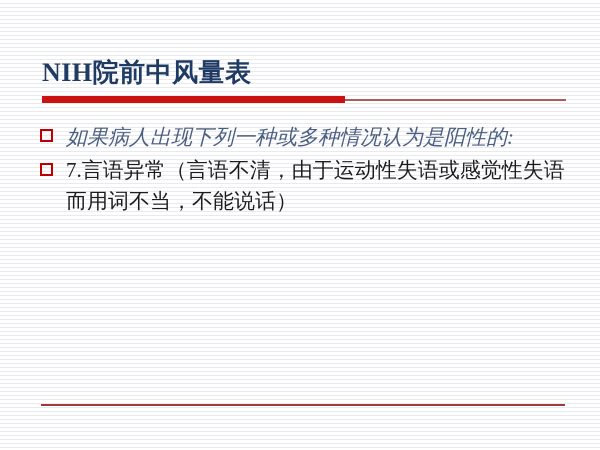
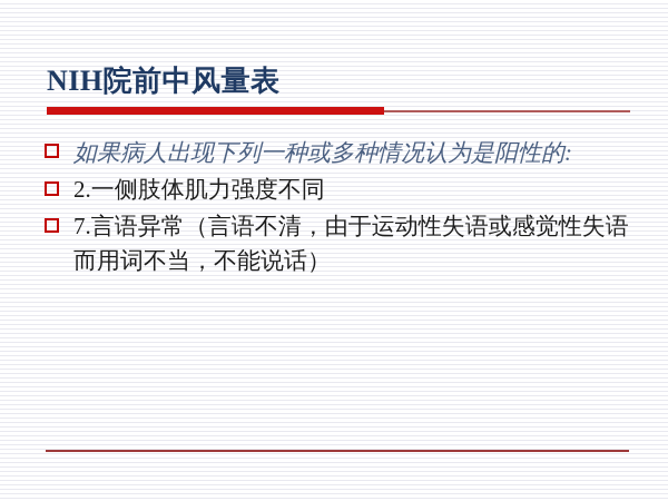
  NIH院前中风量表
  如果病人出现下列一种或多种情况认为是阳性的:
+ 2.一侧肢体肌力强度不同
  7.言语异常（言语不清，由于运动性失语或感觉性失语而用词不当，不能说话）
